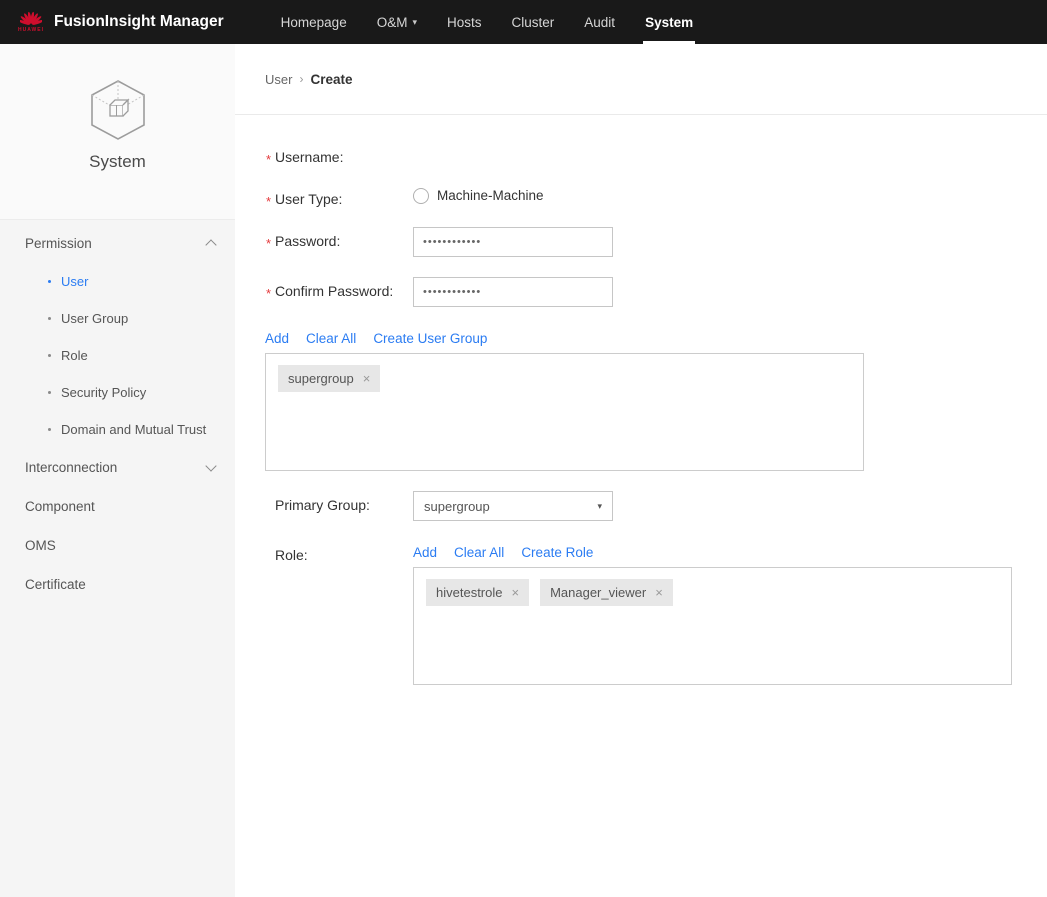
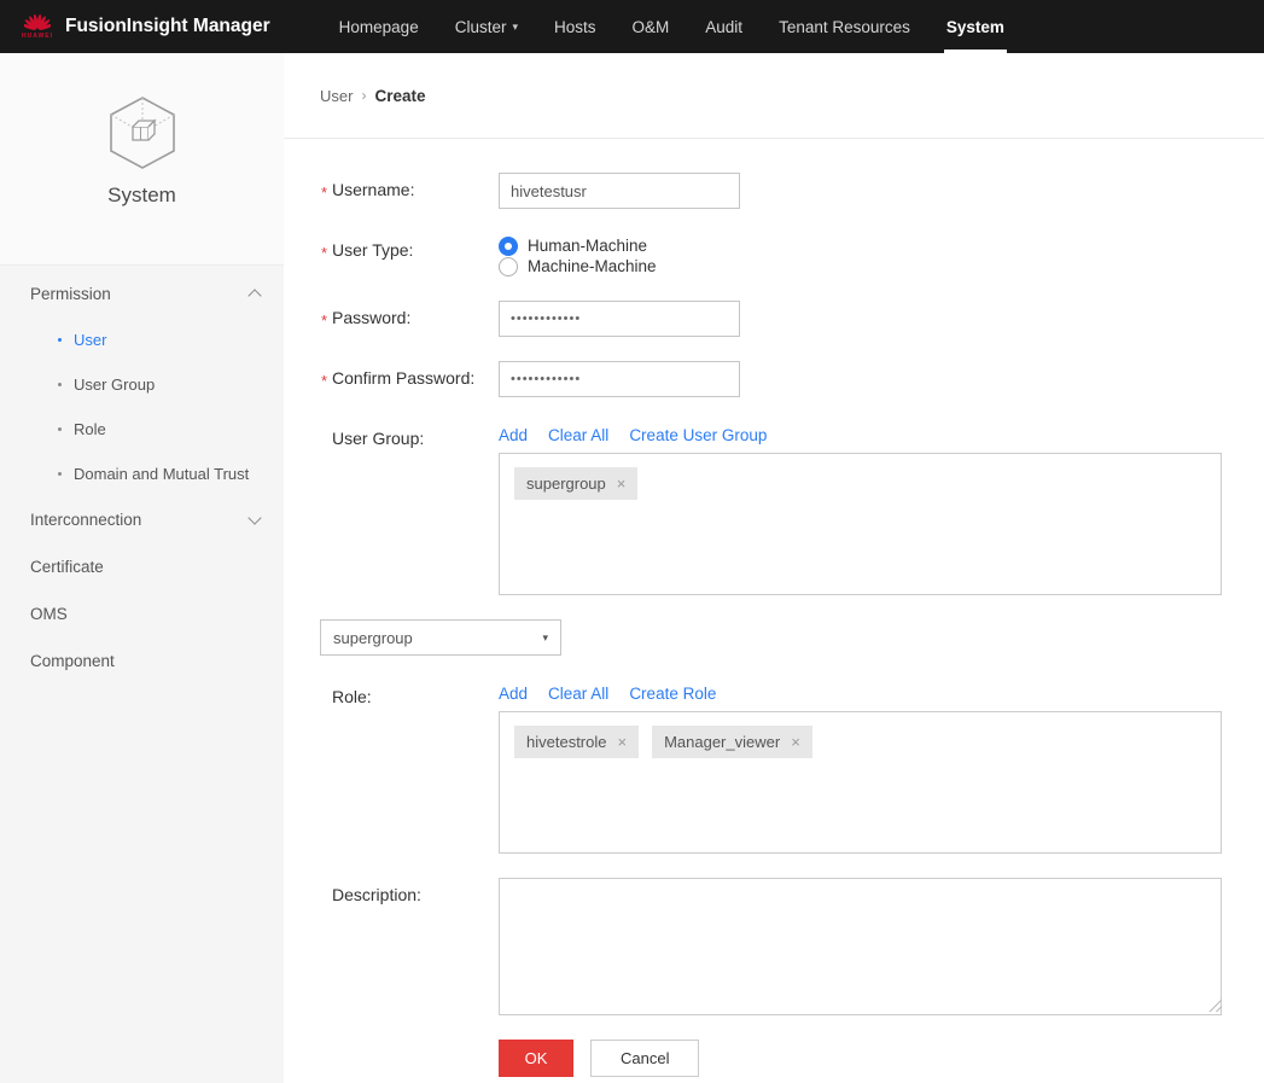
  FusionInsight Manager
  Homepage
- O&M
+ Cluster
  ▾
  Hosts
- Cluster
+ O&M
  Audit
+ Tenant Resources
  System
  System
  Permission
  User
  User Group
  Role
- Security Policy
  Domain and Mutual Trust
  Interconnection
- Component
+ Certificate
  OMS
- Certificate
+ Component
  User
  ›
  Create
  *
  Username:
+ hivetestusr
  *
  User Type:
+ Human-Machine
  Machine-Machine
  *
  Password:
  ••••••••••••
  *
  Confirm Password:
  ••••••••••••
+ User Group:
  Add
  Clear All
  Create User Group
  supergroup
  ×
- Primary Group:
  supergroup
  ▾
  Role:
  Add
  Clear All
  Create Role
  hivetestrole
  ×
  Manager_viewer
  ×
+ Description:
+ OK
+ Cancel
